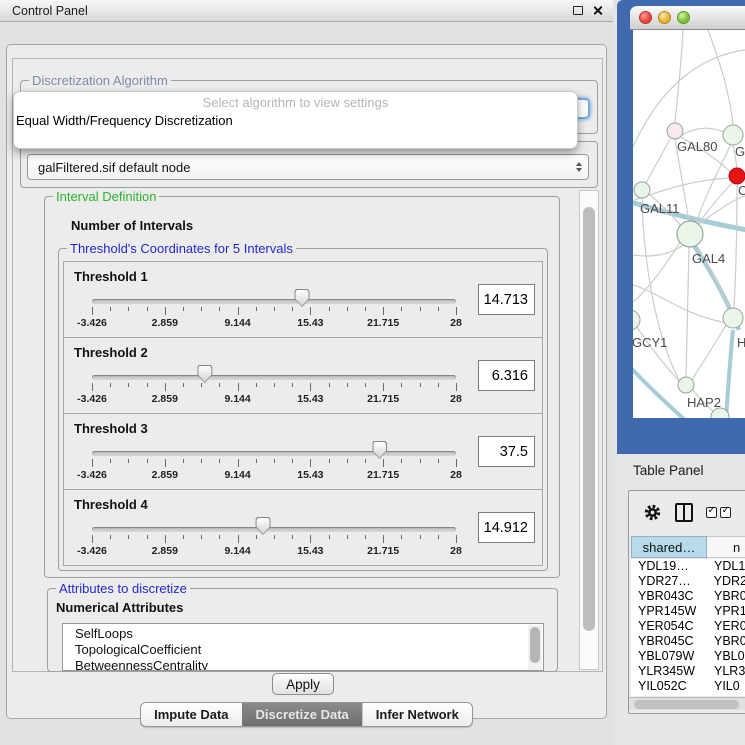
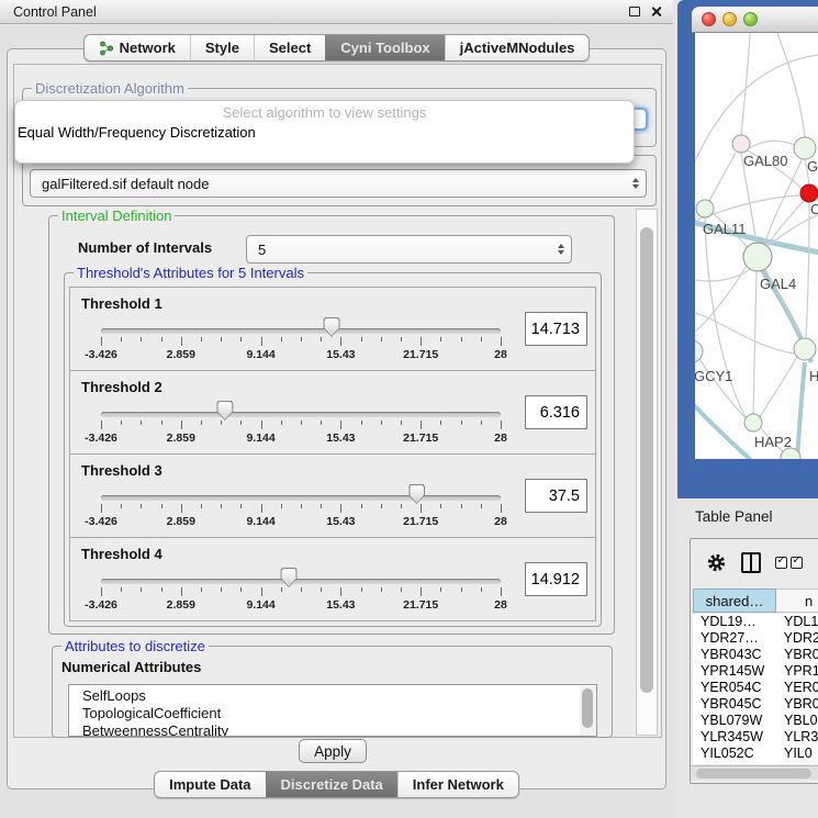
  Control Panel
+ Network
+ Style
+ Select
+ Cyni Toolbox
+ jActiveMNodules
  Discretization Algorithm
  galFiltered.sif default node
  Interval Definition
  Number of Intervals
+ 5
- Threshold's Coordinates for 5 Intervals
+ Threshold's Attributes for 5 Intervals
  Threshold 1
  -3.426
  2.859
  9.144
  15.43
  21.715
  28
  14.713
  Threshold 2
  -3.426
  2.859
  9.144
  15.43
  21.715
  28
  6.316
  Threshold 3
  -3.426
  2.859
  9.144
  15.43
  21.715
  28
  37.5
  Threshold 4
  -3.426
  2.859
  9.144
  15.43
  21.715
  28
  14.912
  Attributes to discretize
  Numerical Attributes
  SelfLoops
  TopologicalCoefficient
  BetweennessCentrality
  Select algorithm to view settings
  Equal Width/Frequency Discretization
  Apply
  Impute Data
  Discretize Data
  Infer Network
  GAL80
  G
  C
  GAL11
  GAL4
  GCY1
  H
  HAP2
  Table Panel
  shared…
  n
  YDL19…
  YDL1
  YDR27…
  YDR2
  YBR043C
  YBR0
  YPR145W
  YPR1
  YER054C
  YER0
  YBR045C
  YBR0
  YBL079W
  YBL0
  YLR345W
  YLR3
  YIL052C
  YIL0
